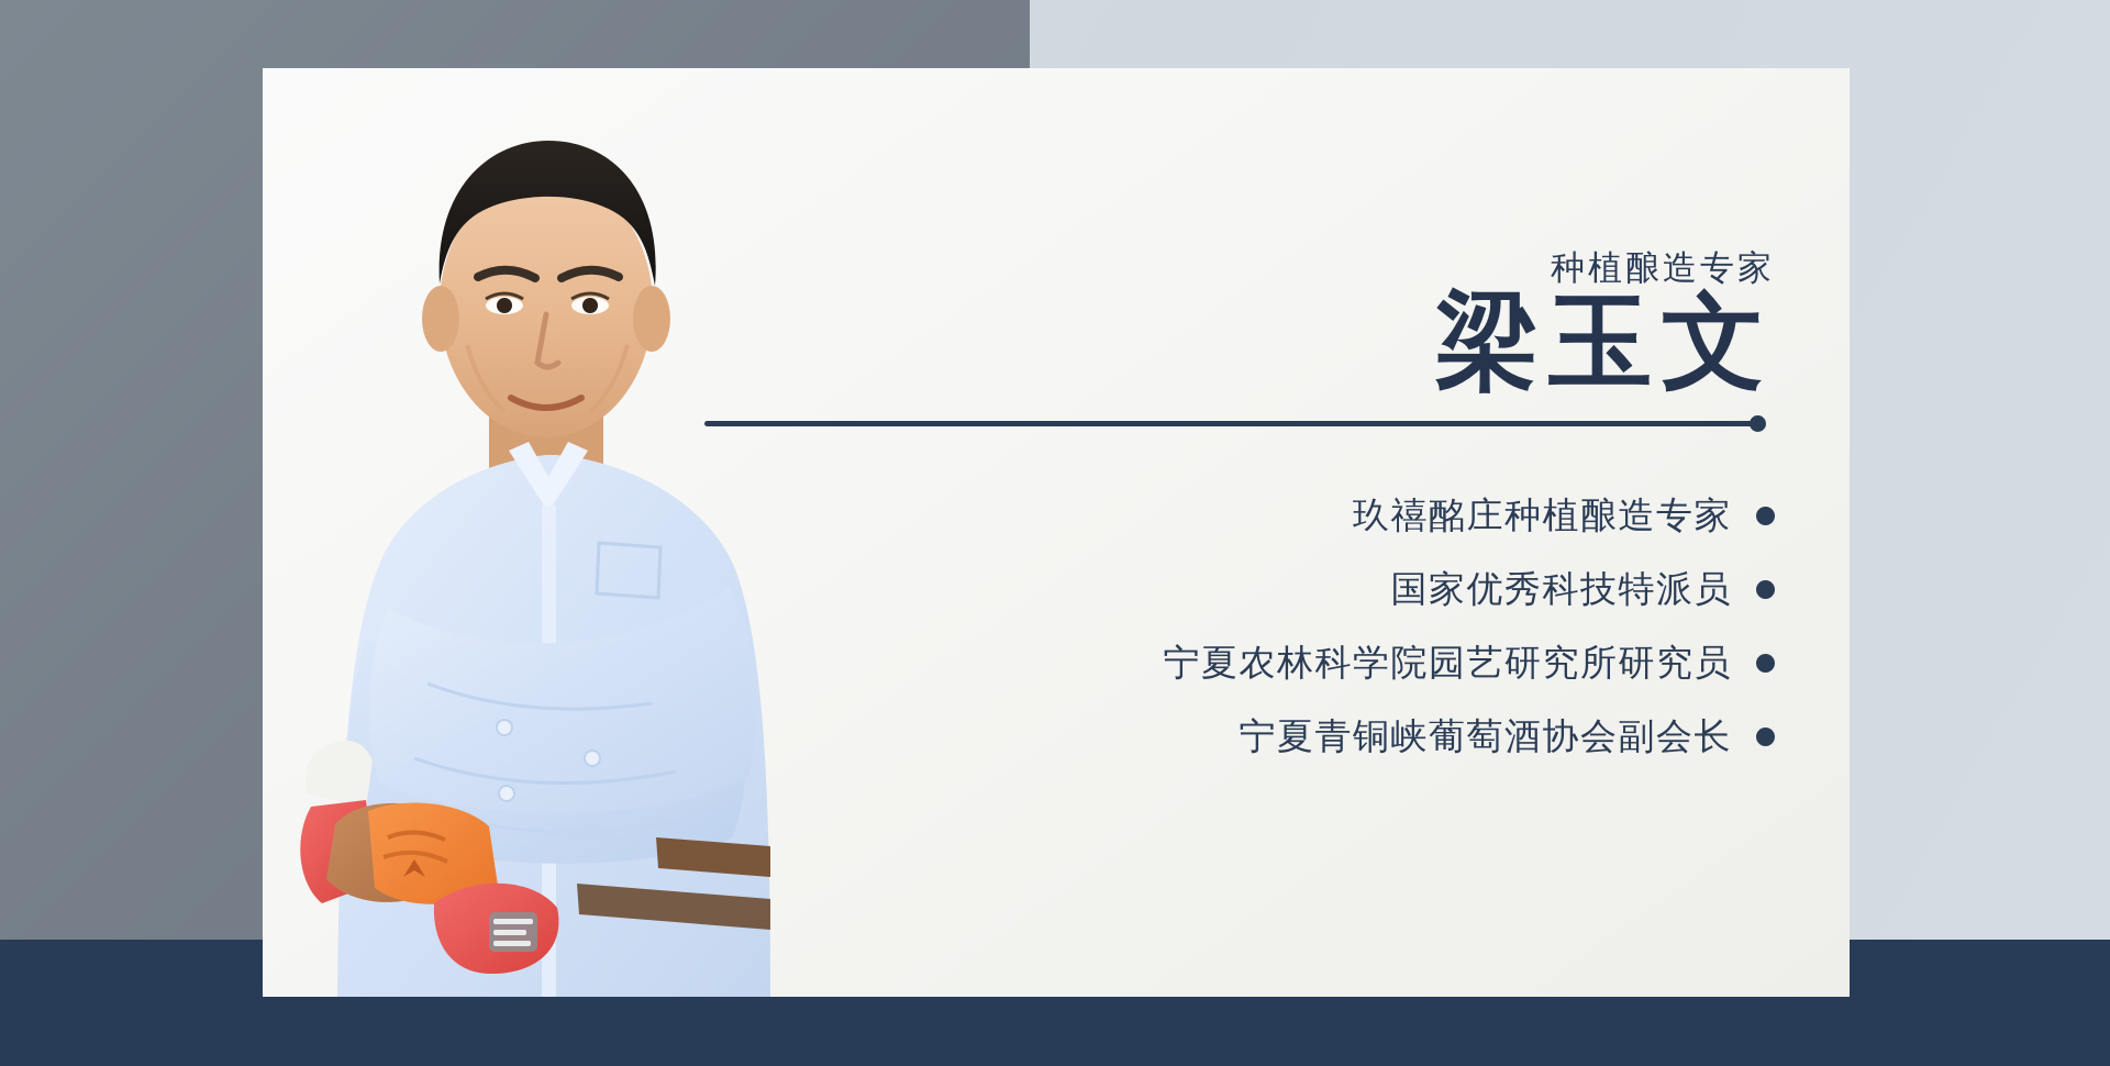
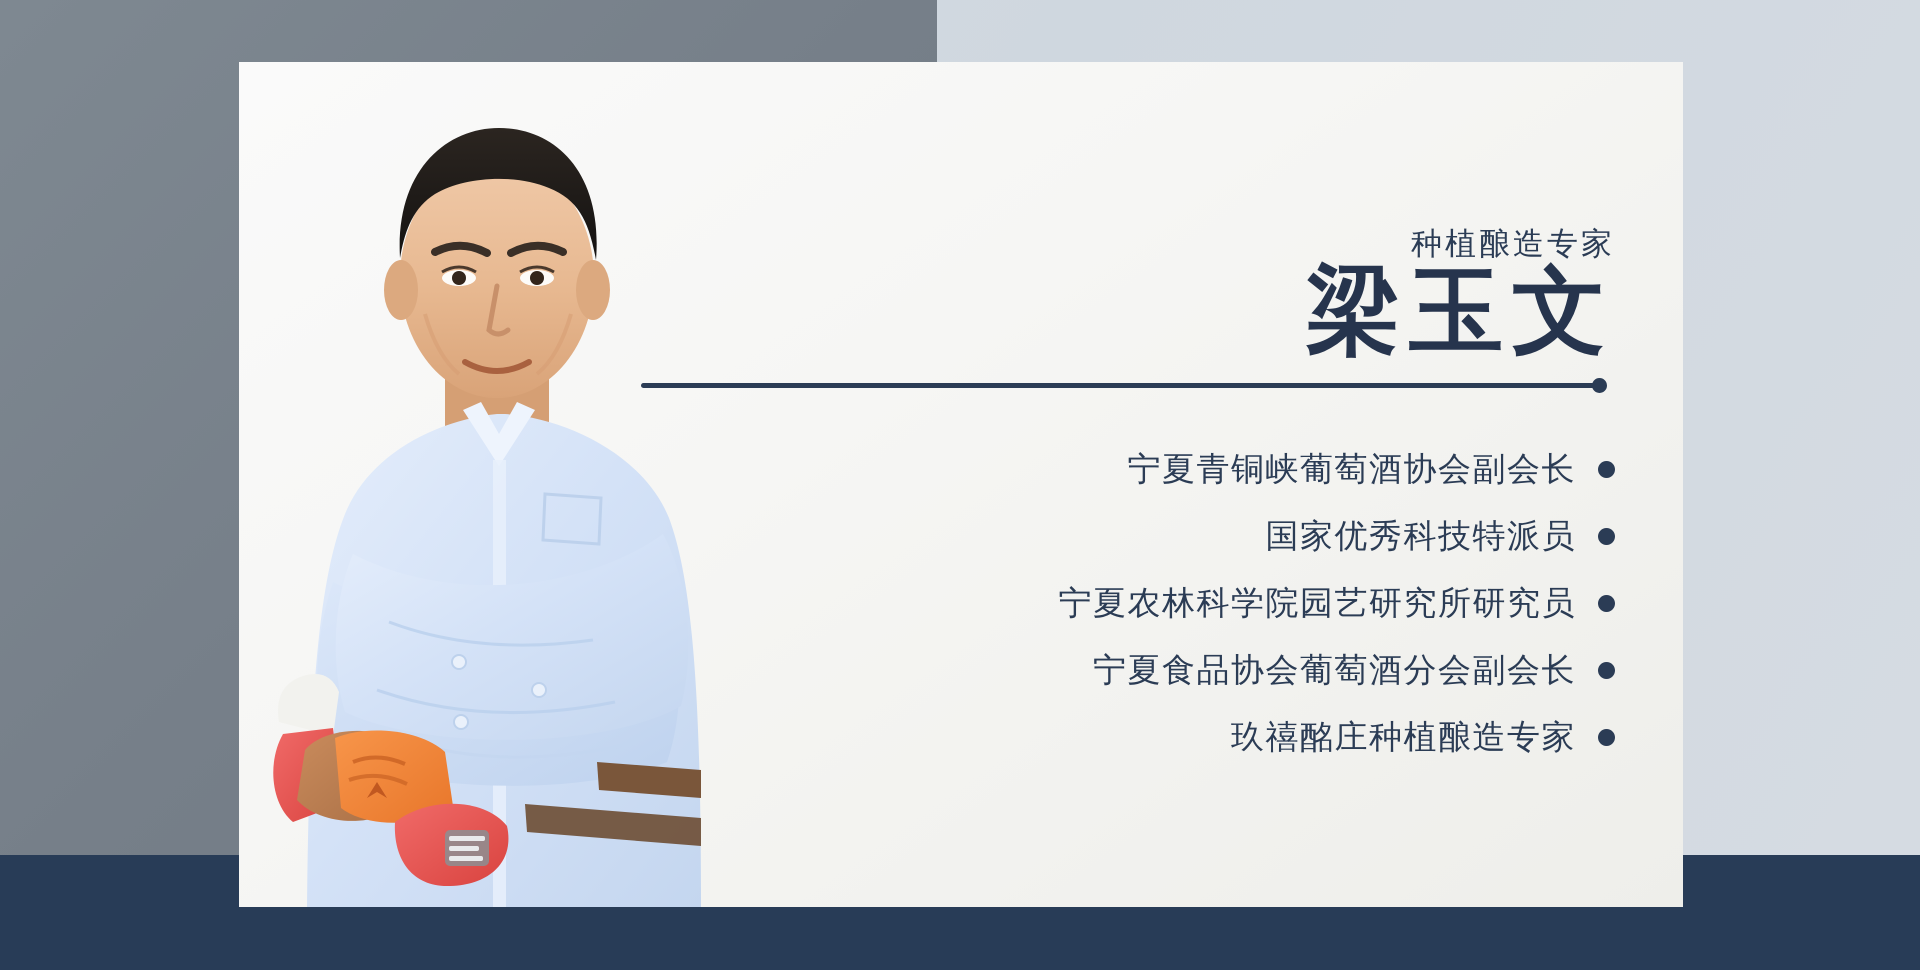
  种植酿造专家
  梁玉文
- 玖禧酩庄种植酿造专家
+ 宁夏青铜峡葡萄酒协会副会长
  国家优秀科技特派员
  宁夏农林科学院园艺研究所研究员
+ 宁夏食品协会葡萄酒分会副会长
- 宁夏青铜峡葡萄酒协会副会长
+ 玖禧酩庄种植酿造专家
